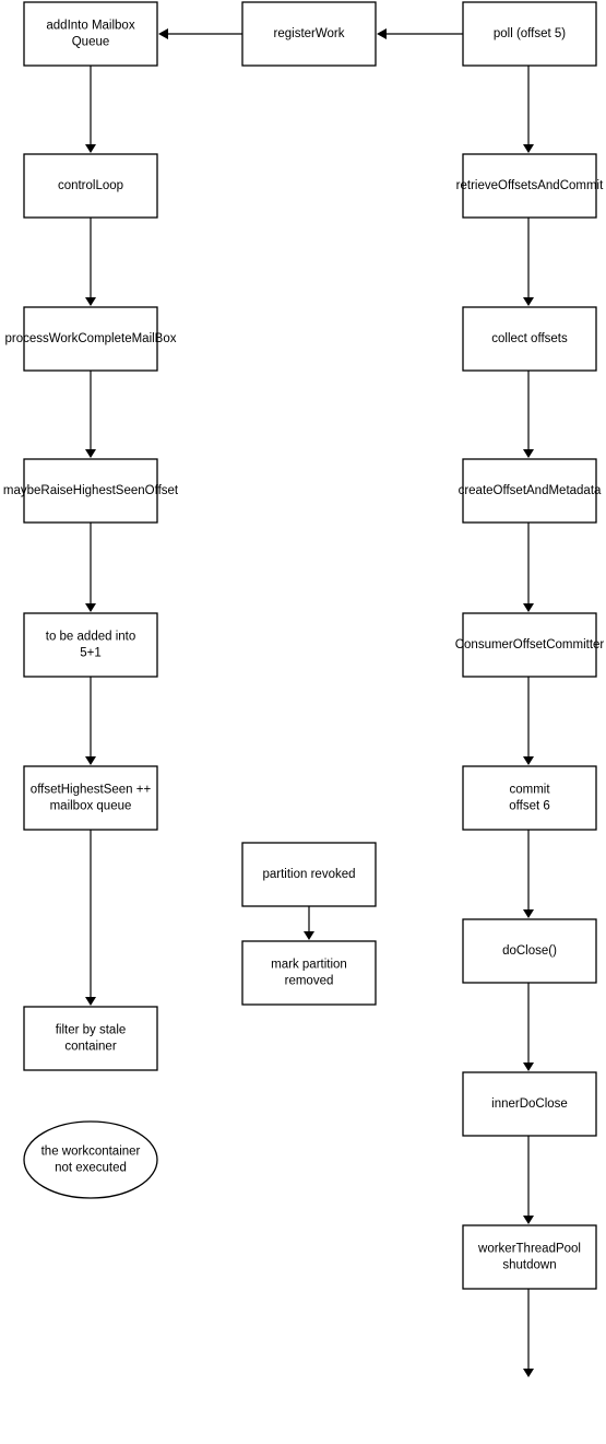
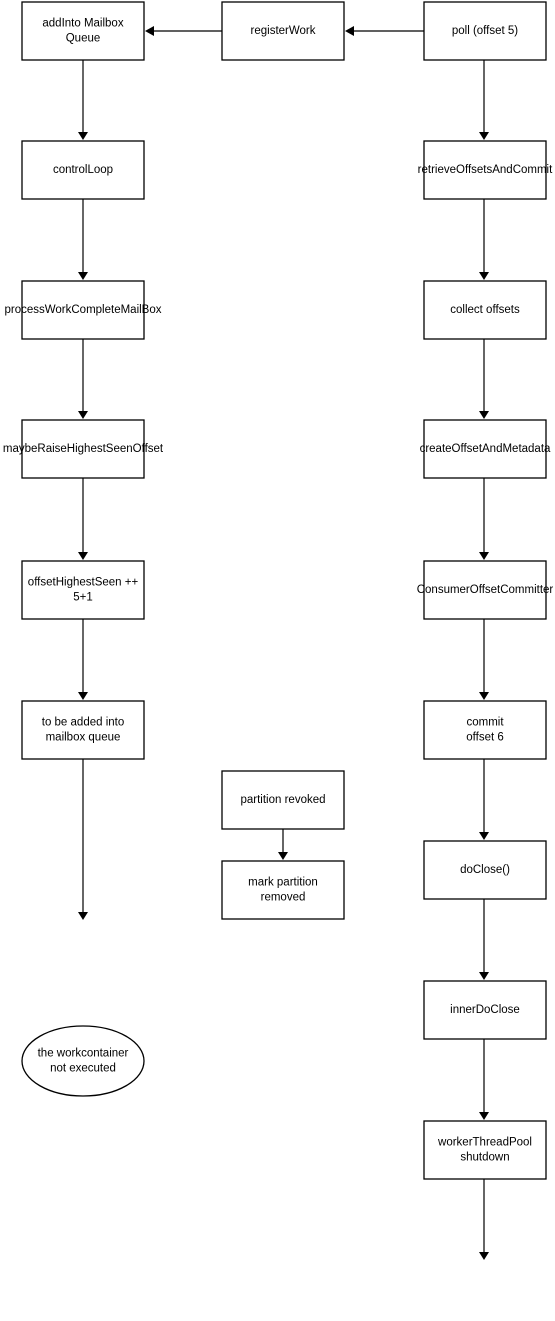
  addInto Mailbox
  Queue
  registerWork
  poll (offset 5)
  controlLoop
  retrieveOffsetsAndCommit
  processWorkCompleteMailBox
  collect offsets
  maybeRaiseHighestSeenOffset
  createOffsetAndMetadata
- to be added into
+ offsetHighestSeen ++
  5+1
  ConsumerOffsetCommitter
- offsetHighestSeen ++
+ to be added into
  mailbox queue
  commit
  offset 6
  partition revoked
  mark partition
  removed
  doClose()
- filter by stale
- container
  innerDoClose
  the workcontainer
  not executed
  workerThreadPool
  shutdown
